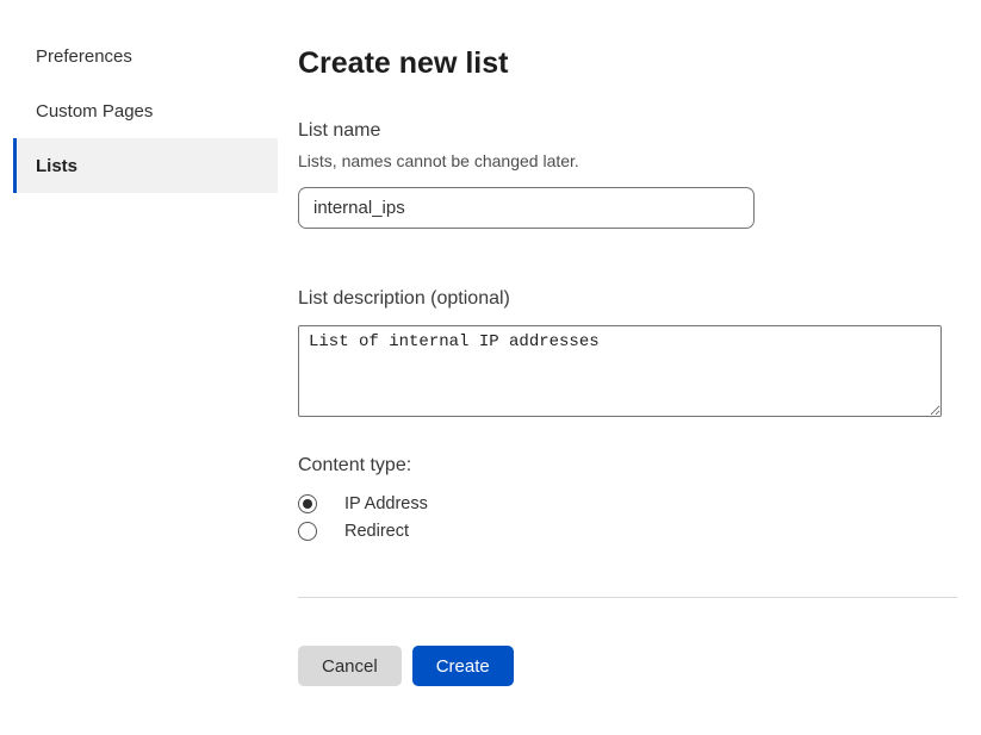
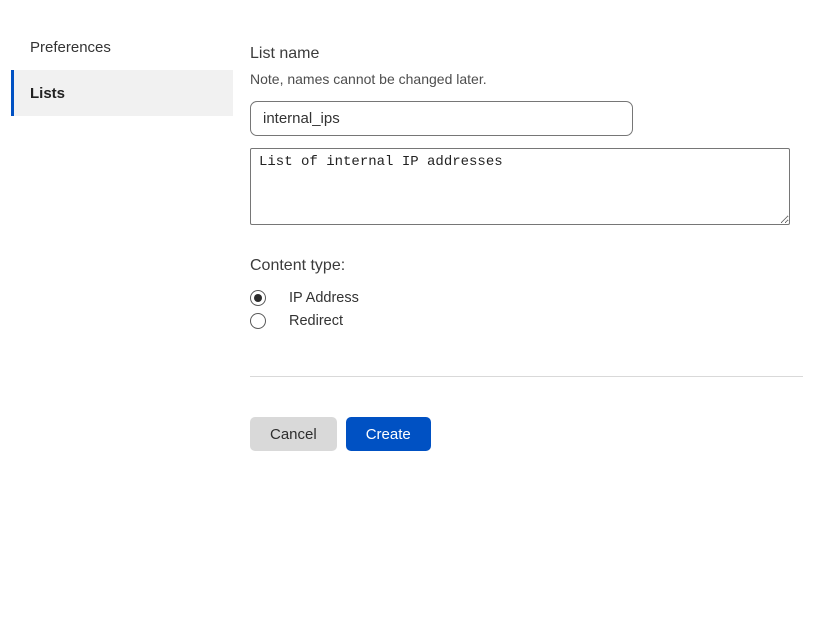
  Preferences
- Custom Pages
  Lists
- Create new list
  List name
- Lists, names cannot be changed later.
+ Note, names cannot be changed later.
  internal_ips
- List description (optional)
  List of internal IP addresses
  Content type:
  IP Address
  Redirect
  Cancel
  Create
